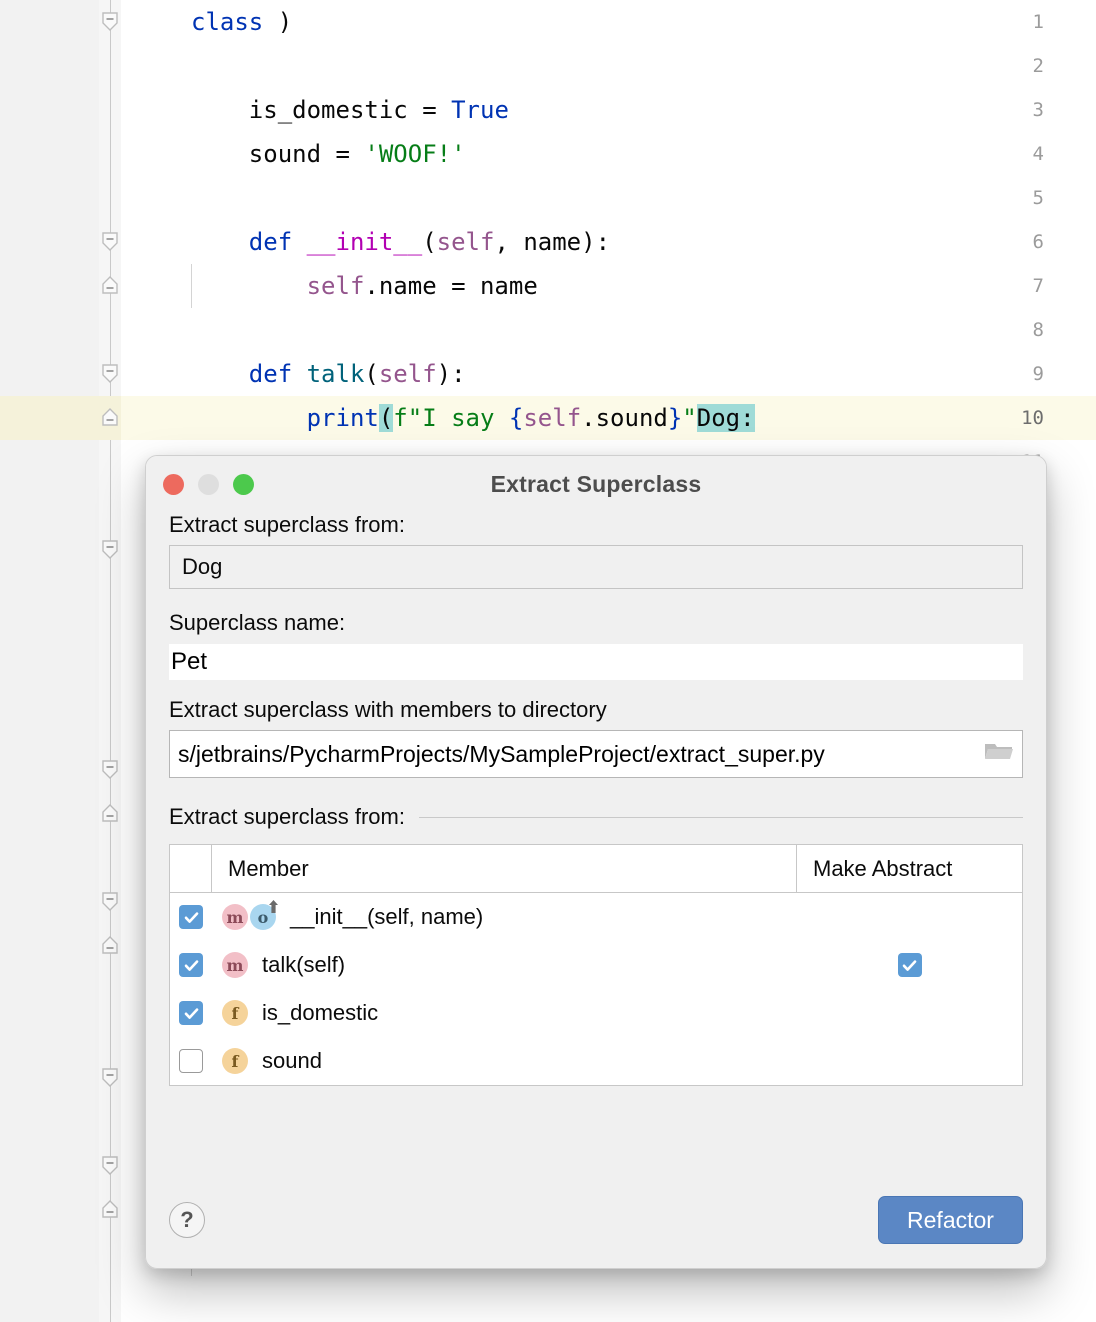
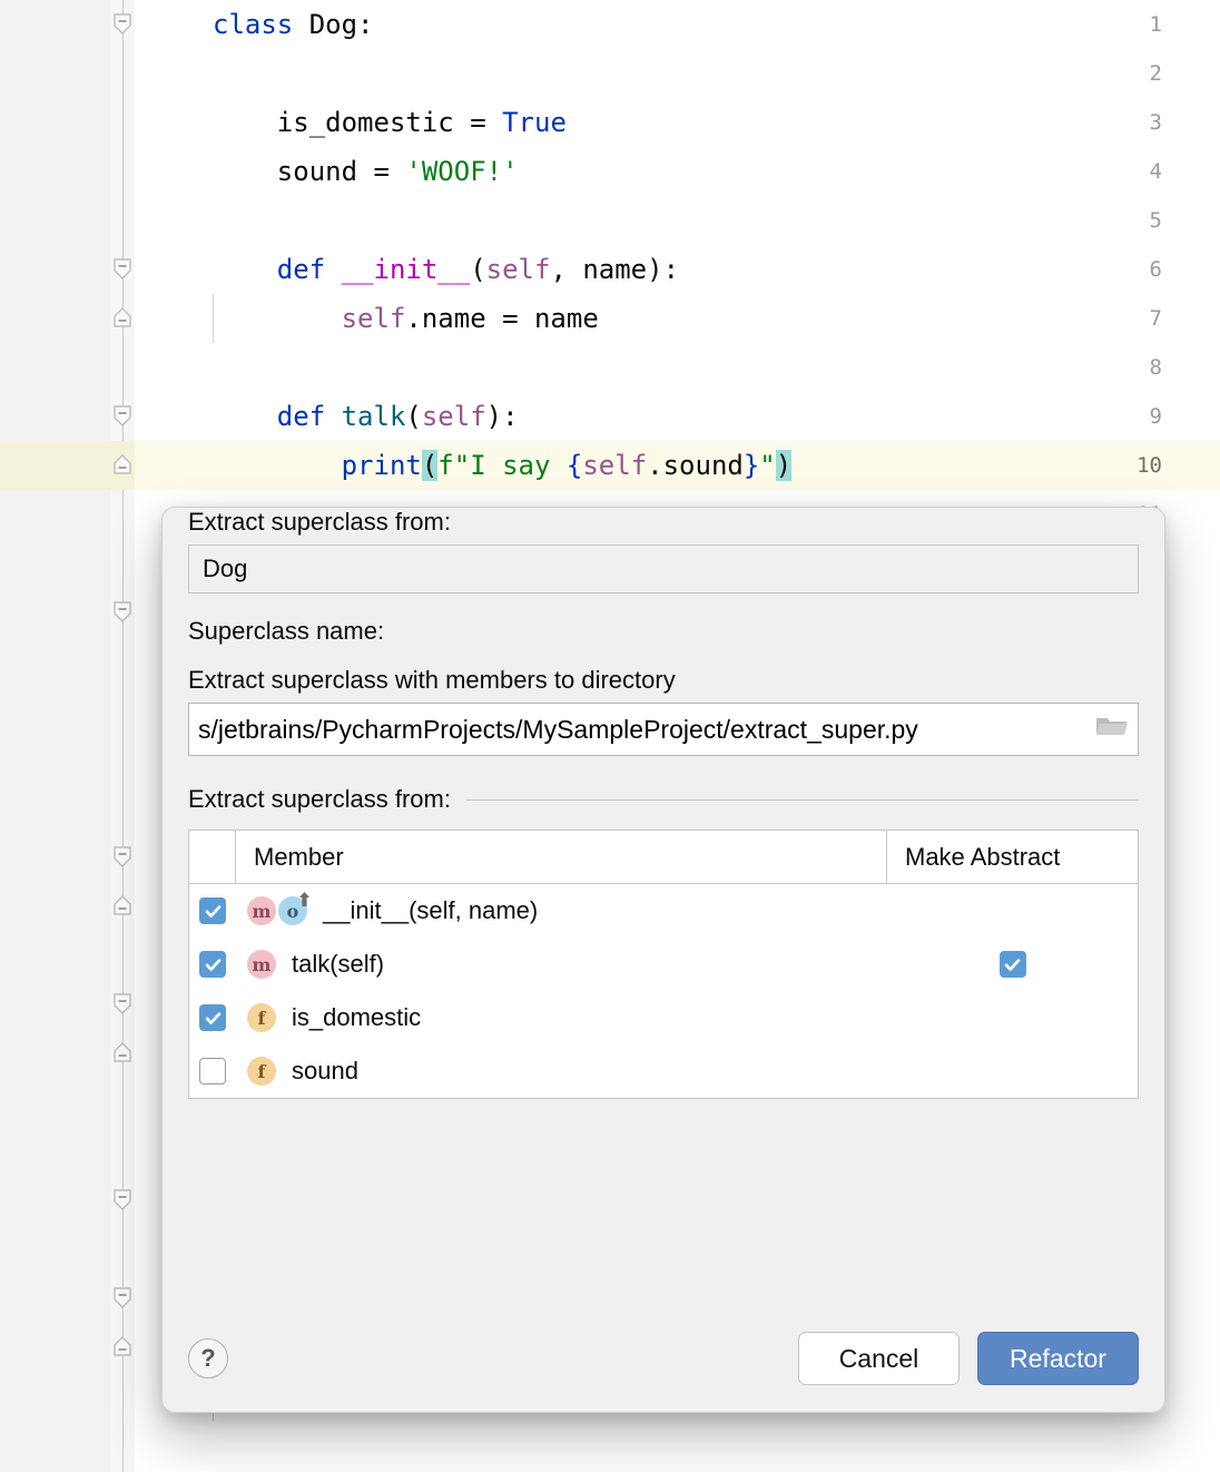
  1
  2
  3
  4
  5
  6
  7
  8
  9
  10
- class )
+ class Dog:
  is_domestic = True
  sound = 'WOOF!'
  def __init__(self, name):
  self.name = name
  def talk(self):
- print(f"I say {self.sound}"Dog:
+ print(f"I say {self.sound}")
- Extract Superclass
  Extract superclass from:
  Dog
  Superclass name:
- Pet
  Extract superclass with members to directory
  s/jetbrains/PycharmProjects/MySampleProject/extract_super.py
  Extract superclass from:
  Member
  Make Abstract
  m
  o
  __init__(self, name)
  m
  talk(self)
  f
  is_domestic
  f
  sound
  ?
+ Cancel
  Refactor
